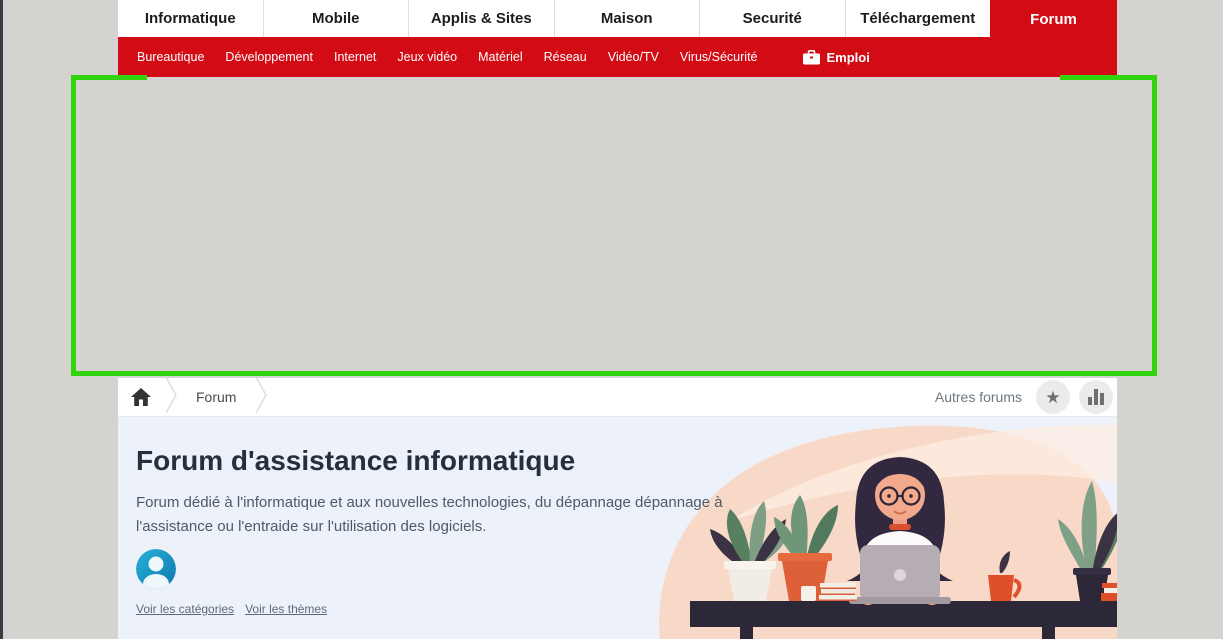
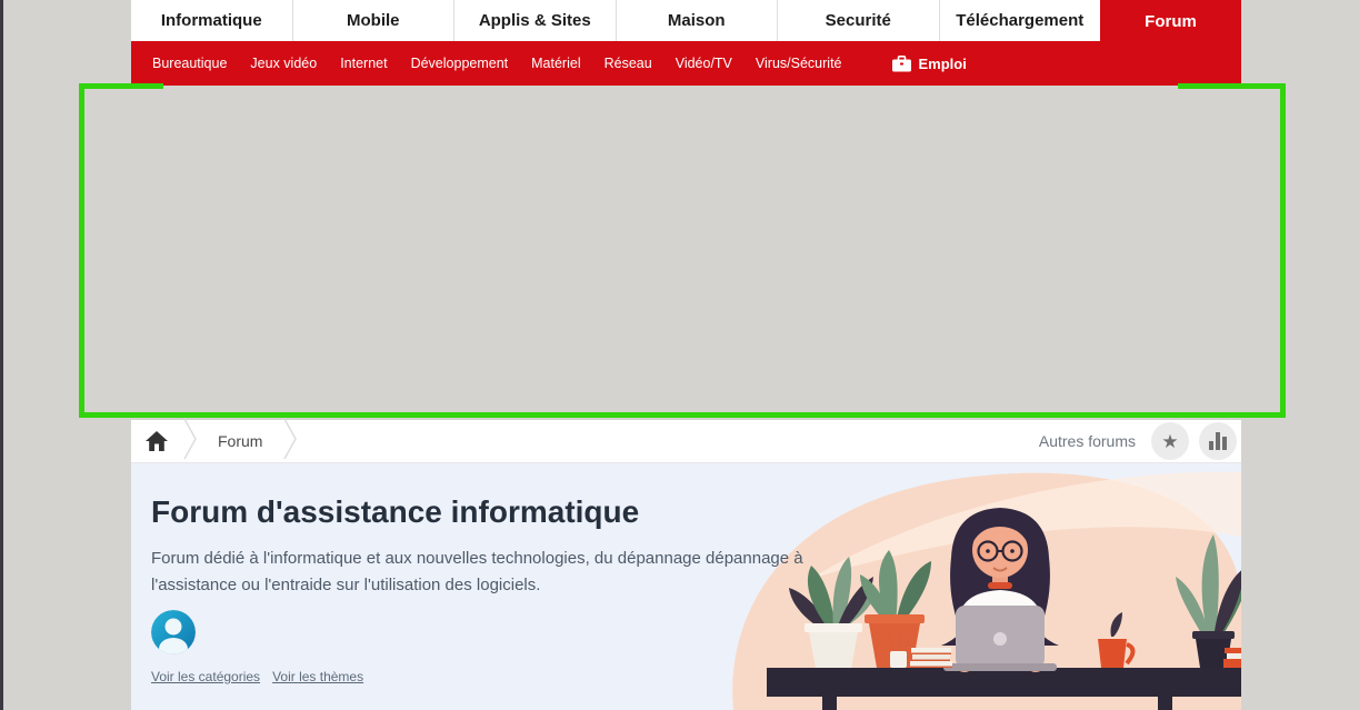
  Informatique
  Mobile
  Applis & Sites
  Maison
  Securité
  Téléchargement
  Forum
  Bureautique
- Développement
+ Jeux vidéo
  Internet
- Jeux vidéo
+ Développement
  Matériel
  Réseau
  Vidéo/TV
  Virus/Sécurité
  Emploi
  Forum
  Autres forums
  ★
  Forum d'assistance informatique
  Forum dédié à l'informatique et aux nouvelles technologies, du dépannage dépannage à l'assistance ou l'entraide sur l'utilisation des logiciels.
  Voir les catégories
  Voir les thèmes
